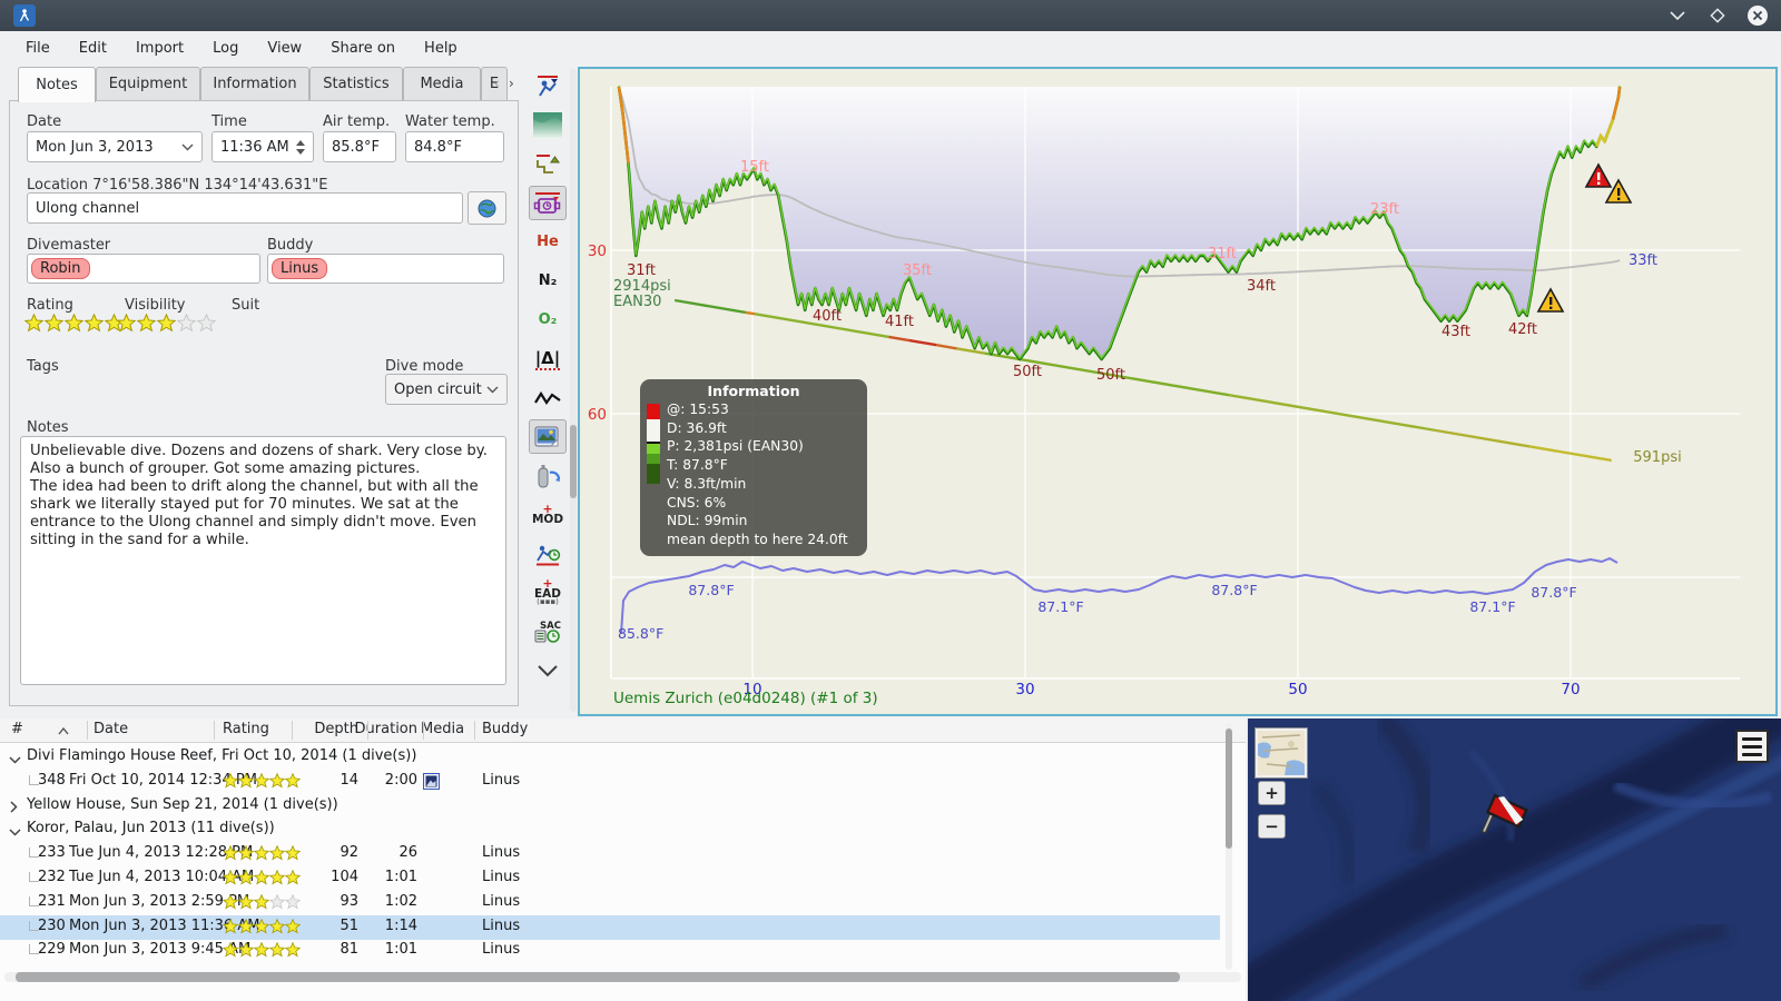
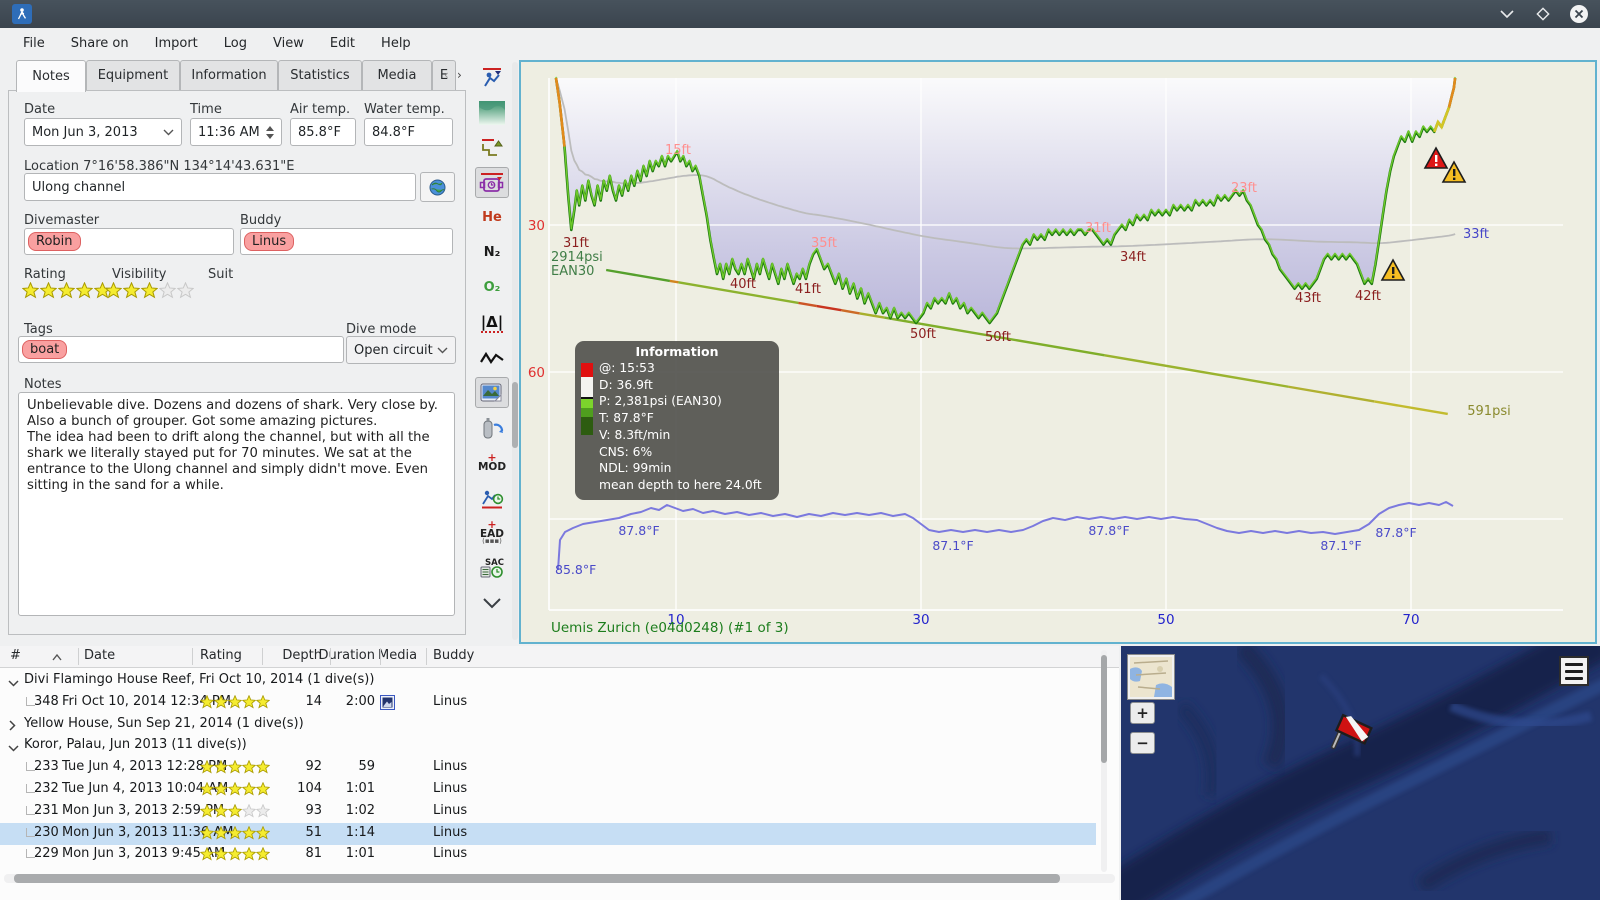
  File
- Edit
+ Share on
  Import
  Log
  View
- Share on
+ Edit
  Help
  Notes
  Equipment
  Information
  Statistics
  Media
  E
  ‹
  ›
  Date
  Time
  Air temp.
  Water temp.
  Mon Jun 3, 2013
  11:36 AM
  85.8°F
  84.8°F
  Location 7°16'58.386"N 134°14'43.631"E
  Ulong channel
  Divemaster
  Buddy
  Robin
  Linus
  Rating
  Visibility
  Suit
  Tags
  Dive mode
+ boat
  Open circuit
  Notes
  Unbelievable dive. Dozens and dozens of shark. Very close by. Also a bunch of grouper. Got some amazing pictures.
  The idea had been to drift along the channel, but with all the shark we literally stayed put for 70 minutes. We sat at the entrance to the Ulong channel and simply didn't move. Even sitting in the sand for a while.
  He
  N₂
  O₂
  |Δ|
  +
  MOD
  +
  EAD
  (▪▪▪)
  SAC
  15ft
  35ft
  31ft
  23ft
  31ft
  40ft
  41ft
  50ft
  50ft
  34ft
  43ft
  42ft
  33ft
  2914psi
  EAN30
  591psi
  85.8°F
  87.8°F
  87.1°F
  87.8°F
  87.1°F
  87.8°F
  10
  30
  50
  70
  30
  60
  Uemis Zurich (e04d0248) (#1 of 3)
  Information
  @: 15:53
  D: 36.9ft
  P: 2,381psi (EAN30)
  T: 87.8°F
  V: 8.3ft/min
  CNS: 6%
  NDL: 99min
  mean depth to here 24.0ft
  #
  Date
  Rating
  Depth
  Duration
  Media
  Buddy
  Divi Flamingo House Reef, Fri Oct 10, 2014 (1 dive(s))
  348
  Fri Oct 10, 2014 12:3
  14
  2:00
  Linus
  Yellow House, Sun Sep 21, 2014 (1 dive(s))
  Koror, Palau, Jun 2013 (11 dive(s))
  233
  Tue Jun 4, 2013 12:28
  92
- 26
+ 59
  Linus
  232
  Tue Jun 4, 2013 10:04 A
  104
  1:01
  Linus
  231
  Mon Jun 3, 2013 2:59
  93
  1:02
  Linus
  230
  Mon Jun 3, 2013 11:3M
  51
  1:14
  Linus
  229
  Mon Jun 3, 2013 9:45
  81
  1:01
  Linus
  +
  −
